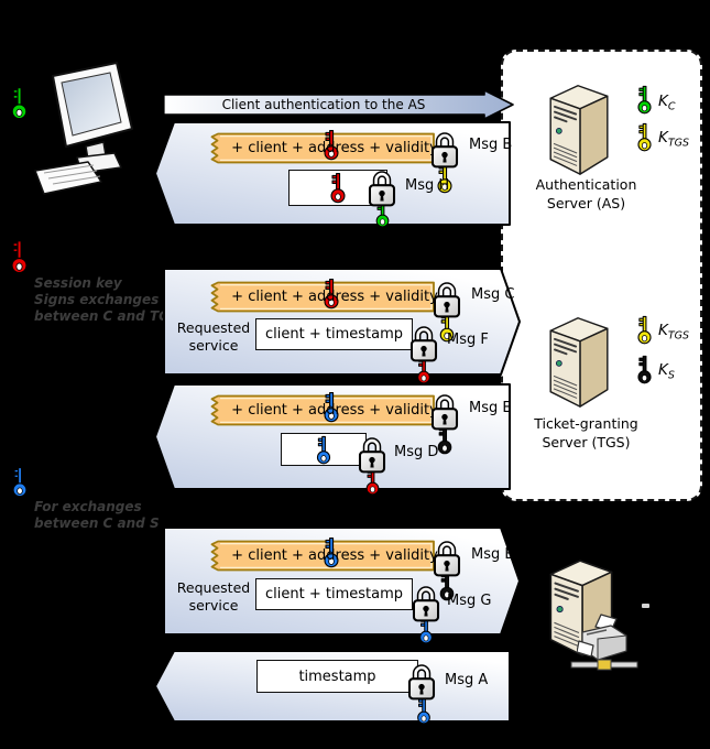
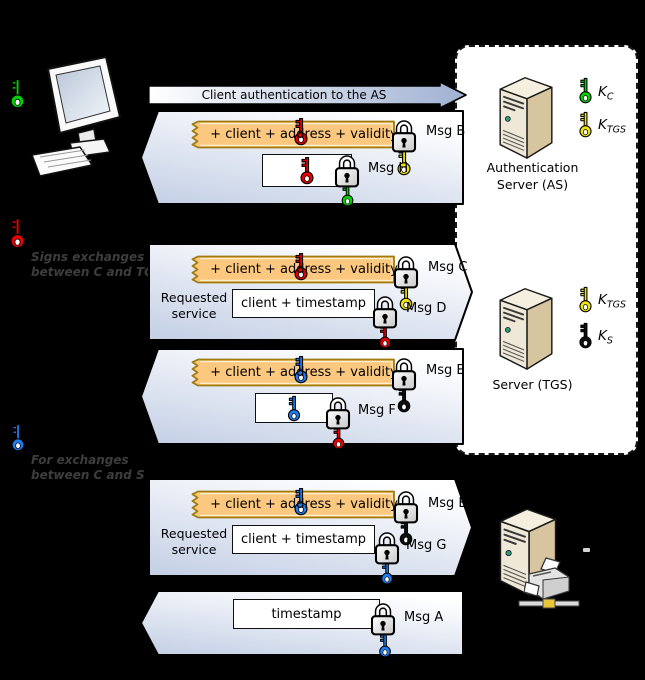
- Session key
  Signs exchanges
  between C and T
  For exchanges
  between C and S
  KC
  KTGS
  Authentication
  Server (AS)
  KTGS
  KS
- Ticket-granting
  Server (TGS)
  Client authentication to the AS
  + client + address + validit
  Msg B
  Msg H
  + client + address + validit
  Msg C
  Requested service
  client + timestamp
- Msg F
+ Msg D
  + client + address + validit
  Msg E
- Msg D
+ Msg F
  + client + address + validit
  Msg E
  Requested service
  client + timestamp
  Msg G
  timestamp
  Msg A
